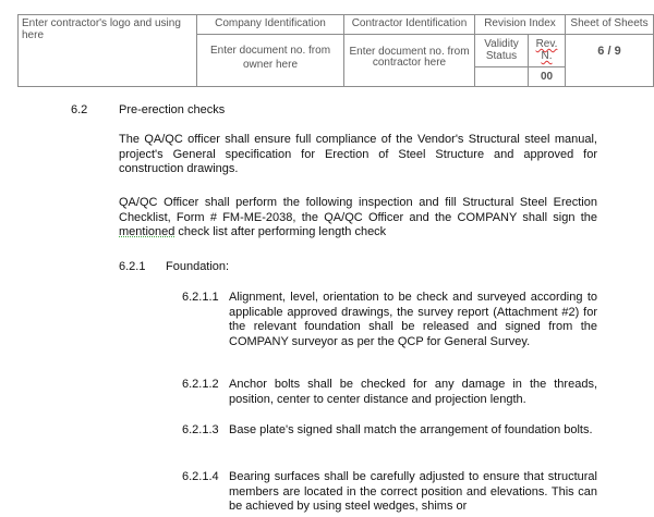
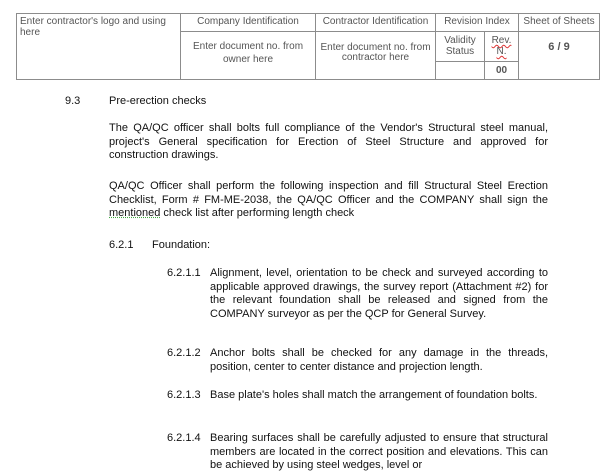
  Enter contractor's logo and using here	Company Identification	Contractor Identification	Revision Index	Sheet of Sheets
  Enter document no. from owner here	Enter document no. from contractor here	Validity Status	Rev. N.	6 / 9
  	00
- 6.2
+ 9.3
  Pre-erection checks
- The QA/QC officer shall ensure full compliance of the Vendor's Structural steel manual, project's General specification for Erection of Steel Structure and approved for construction drawings.
+ The QA/QC officer shall bolts full compliance of the Vendor's Structural steel manual, project's General specification for Erection of Steel Structure and approved for construction drawings.
  QA/QC Officer shall perform the following inspection and fill Structural Steel Erection Checklist, Form # FM-ME-2038, the QA/QC Officer and the COMPANY shall sign the mentioned check list after performing length check
  6.2.1
  Foundation:
  6.2.1.1
  Alignment, level, orientation to be check and surveyed according to applicable approved drawings, the survey report (Attachment #2) for the relevant foundation shall be released and signed from the COMPANY surveyor as per the QCP for General Survey.
  6.2.1.2
  Anchor bolts shall be checked for any damage in the threads, position, center to center distance and projection length.
  6.2.1.3
- Base plate's signed shall match the arrangement of foundation bolts.
+ Base plate's holes shall match the arrangement of foundation bolts.
  6.2.1.4
- Bearing surfaces shall be carefully adjusted to ensure that structural members are located in the correct position and elevations. This can be achieved by using steel wedges, shims or
+ Bearing surfaces shall be carefully adjusted to ensure that structural members are located in the correct position and elevations. This can be achieved by using steel wedges, level or
